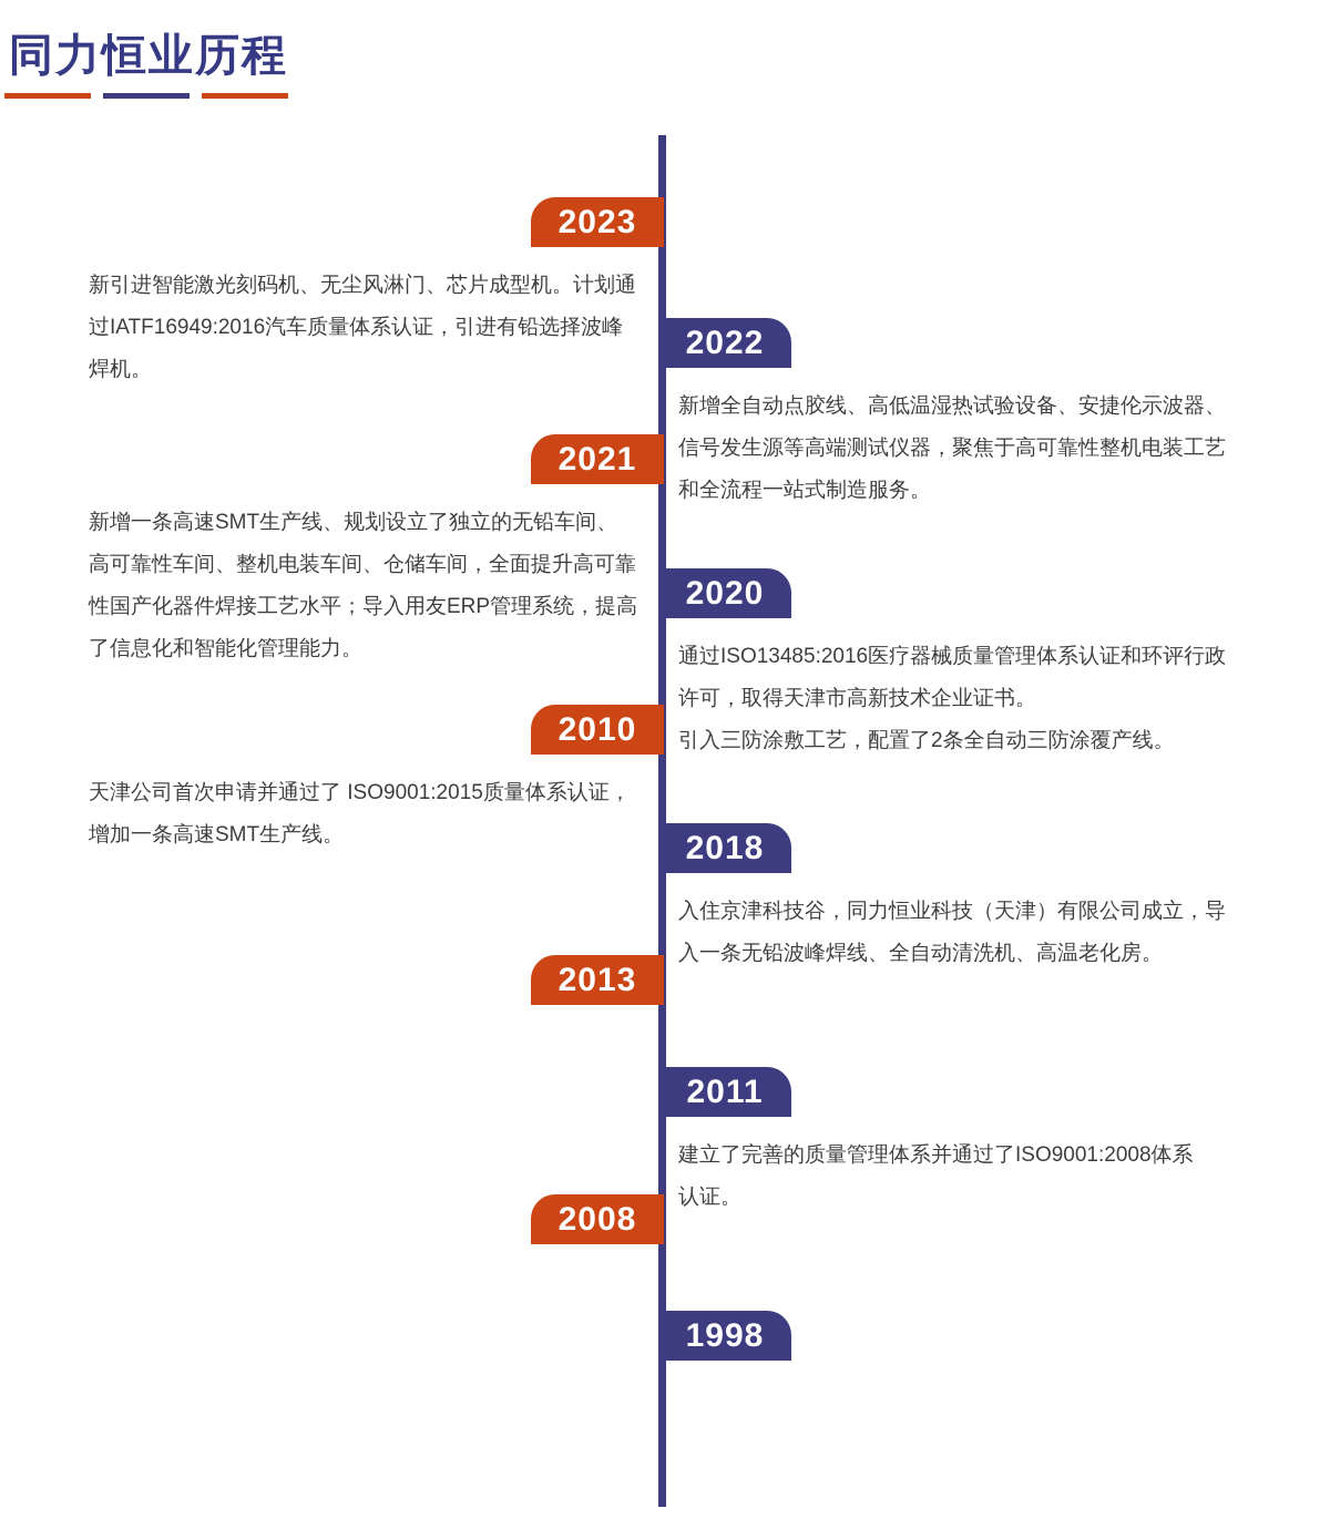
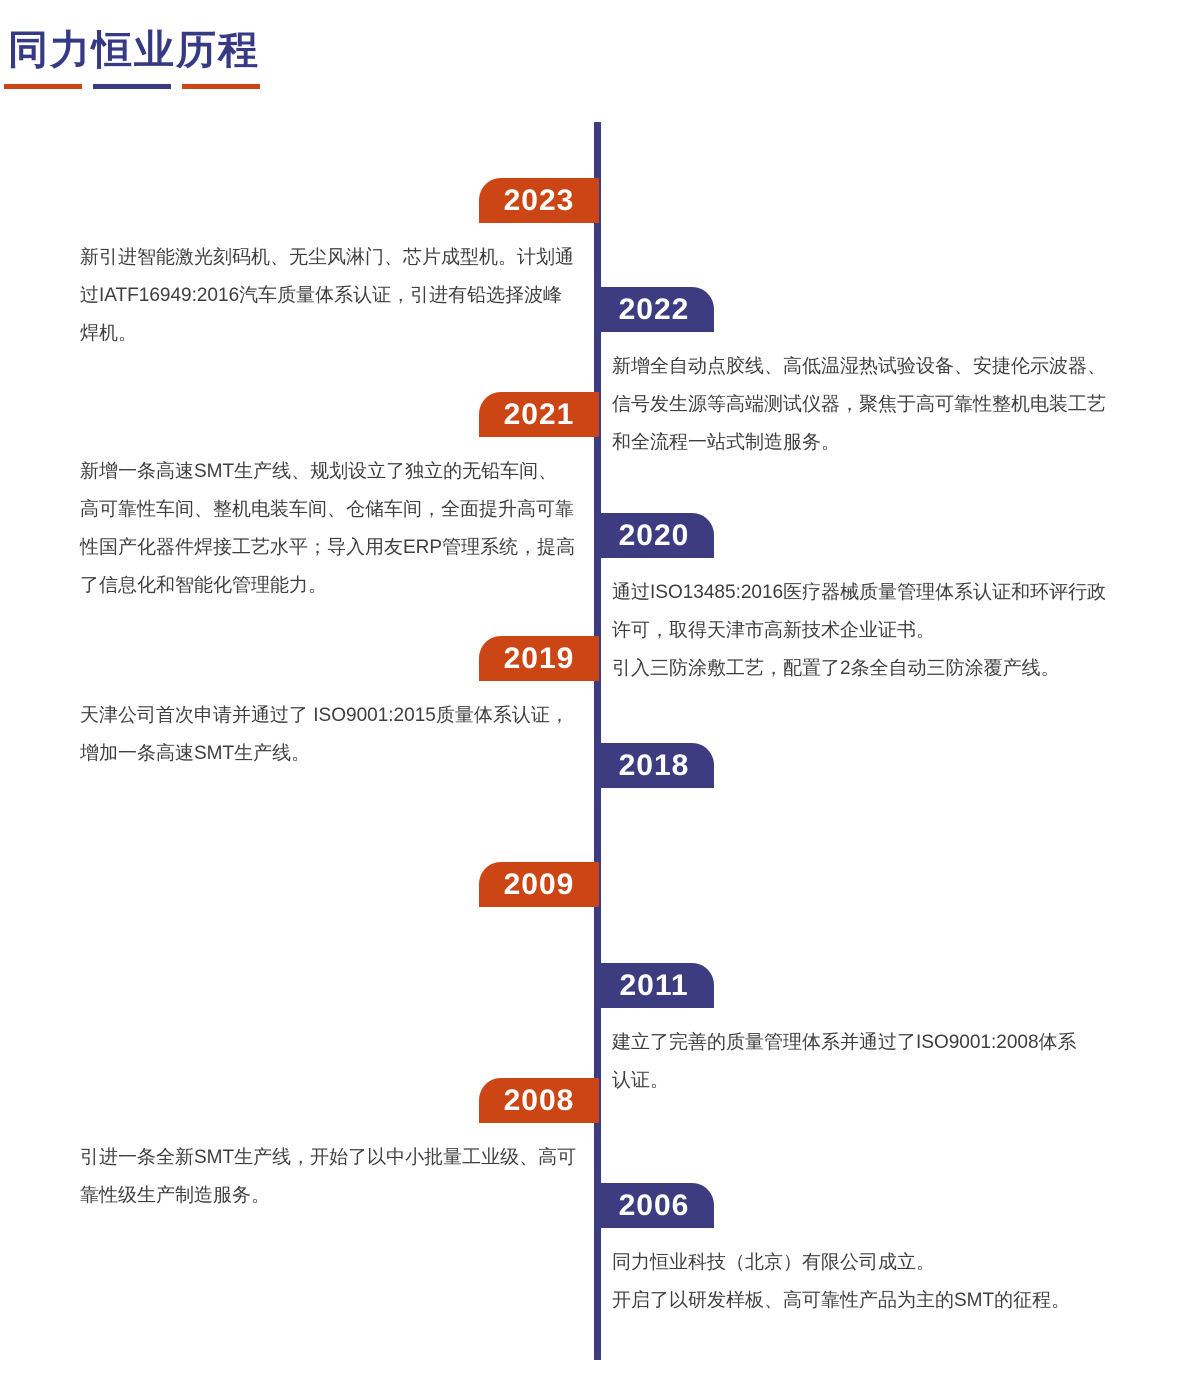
  同力恒业历程
  2023
  新引进智能激光刻码机、无尘风淋门、芯片成型机。计划通
  过IATF16949:2016汽车质量体系认证，引进有铅选择波峰
  焊机。
  2022
  新增全自动点胶线、高低温湿热试验设备、安捷伦示波器、
  信号发生源等高端测试仪器，聚焦于高可靠性整机电装工艺
  和全流程一站式制造服务。
  2021
  新增一条高速SMT生产线、规划设立了独立的无铅车间、
  高可靠性车间、整机电装车间、仓储车间，全面提升高可靠
  性国产化器件焊接工艺水平；导入用友ERP管理系统，提高
  了信息化和智能化管理能力。
  2020
  通过ISO13485:2016医疗器械质量管理体系认证和环评行政
  许可，取得天津市高新技术企业证书。
  引入三防涂敷工艺，配置了2条全自动三防涂覆产线。
- 2010
+ 2019
  天津公司首次申请并通过了 ISO9001:2015质量体系认证，
  增加一条高速SMT生产线。
  2018
- 入住京津科技谷，同力恒业科技（天津）有限公司成立，导
- 入一条无铅波峰焊线、全自动清洗机、高温老化房。
- 2013
+ 2009
  2011
  建立了完善的质量管理体系并通过了ISO9001:2008体系
  认证。
  2008
+ 引进一条全新SMT生产线，开始了以中小批量工业级、高可
+ 靠性级生产制造服务。
- 1998
+ 2006
+ 同力恒业科技（北京）有限公司成立。
+ 开启了以研发样板、高可靠性产品为主的SMT的征程。
